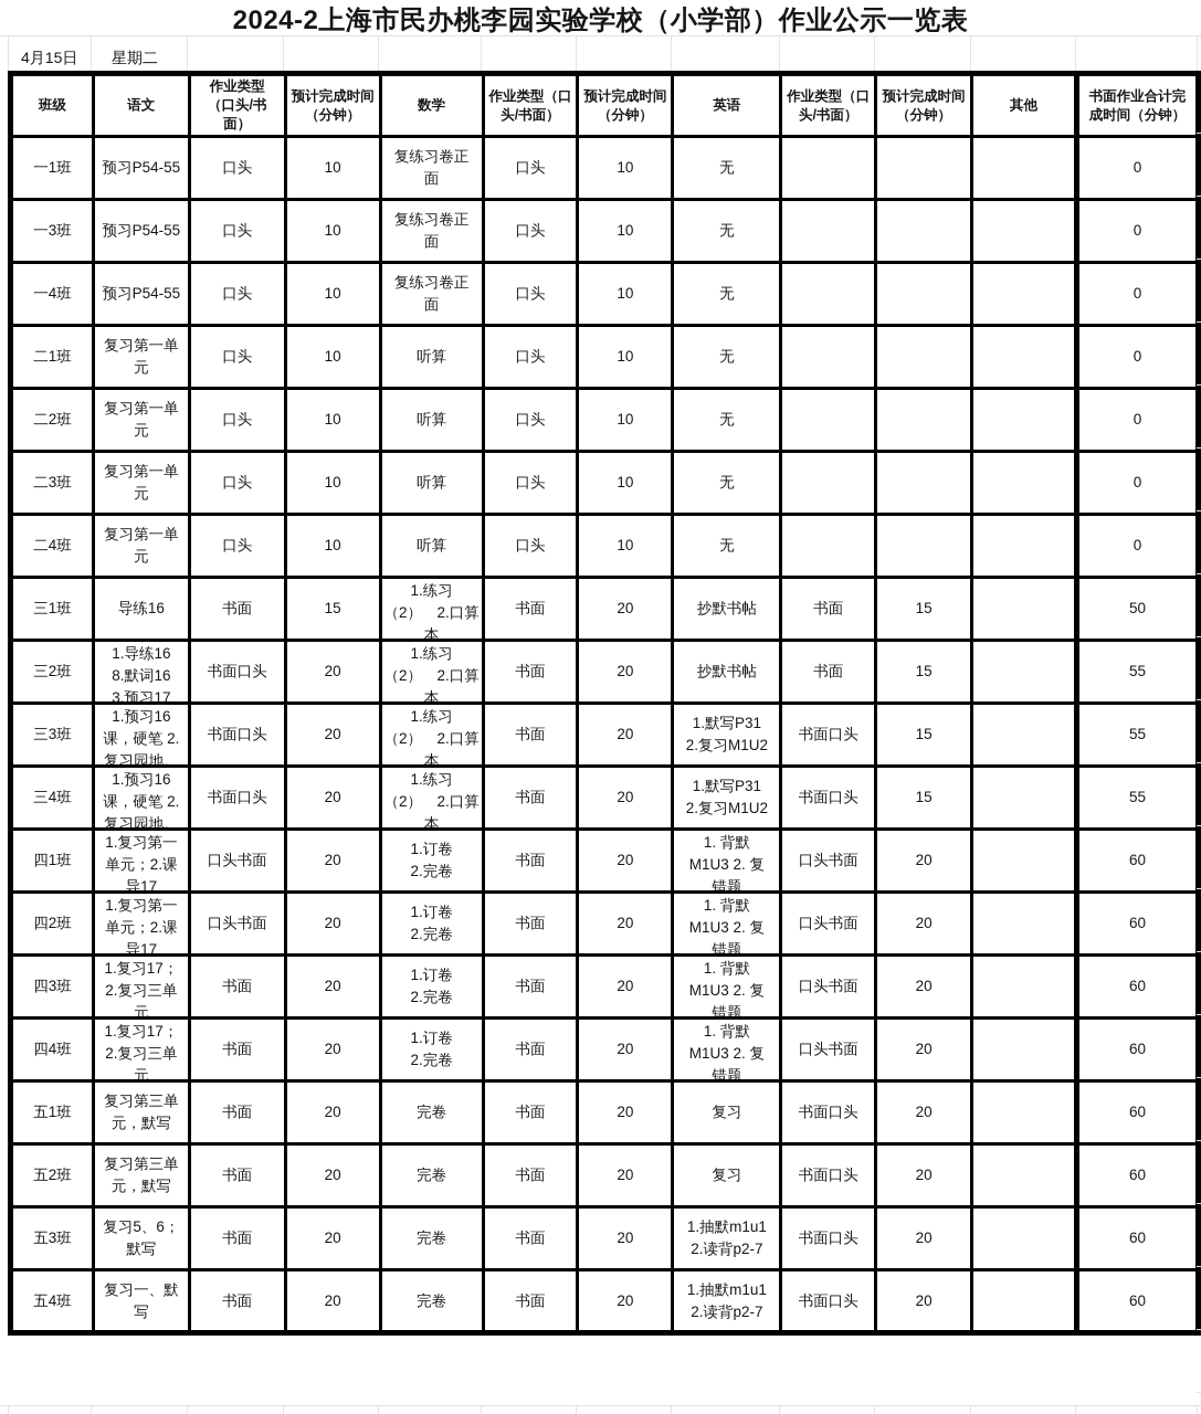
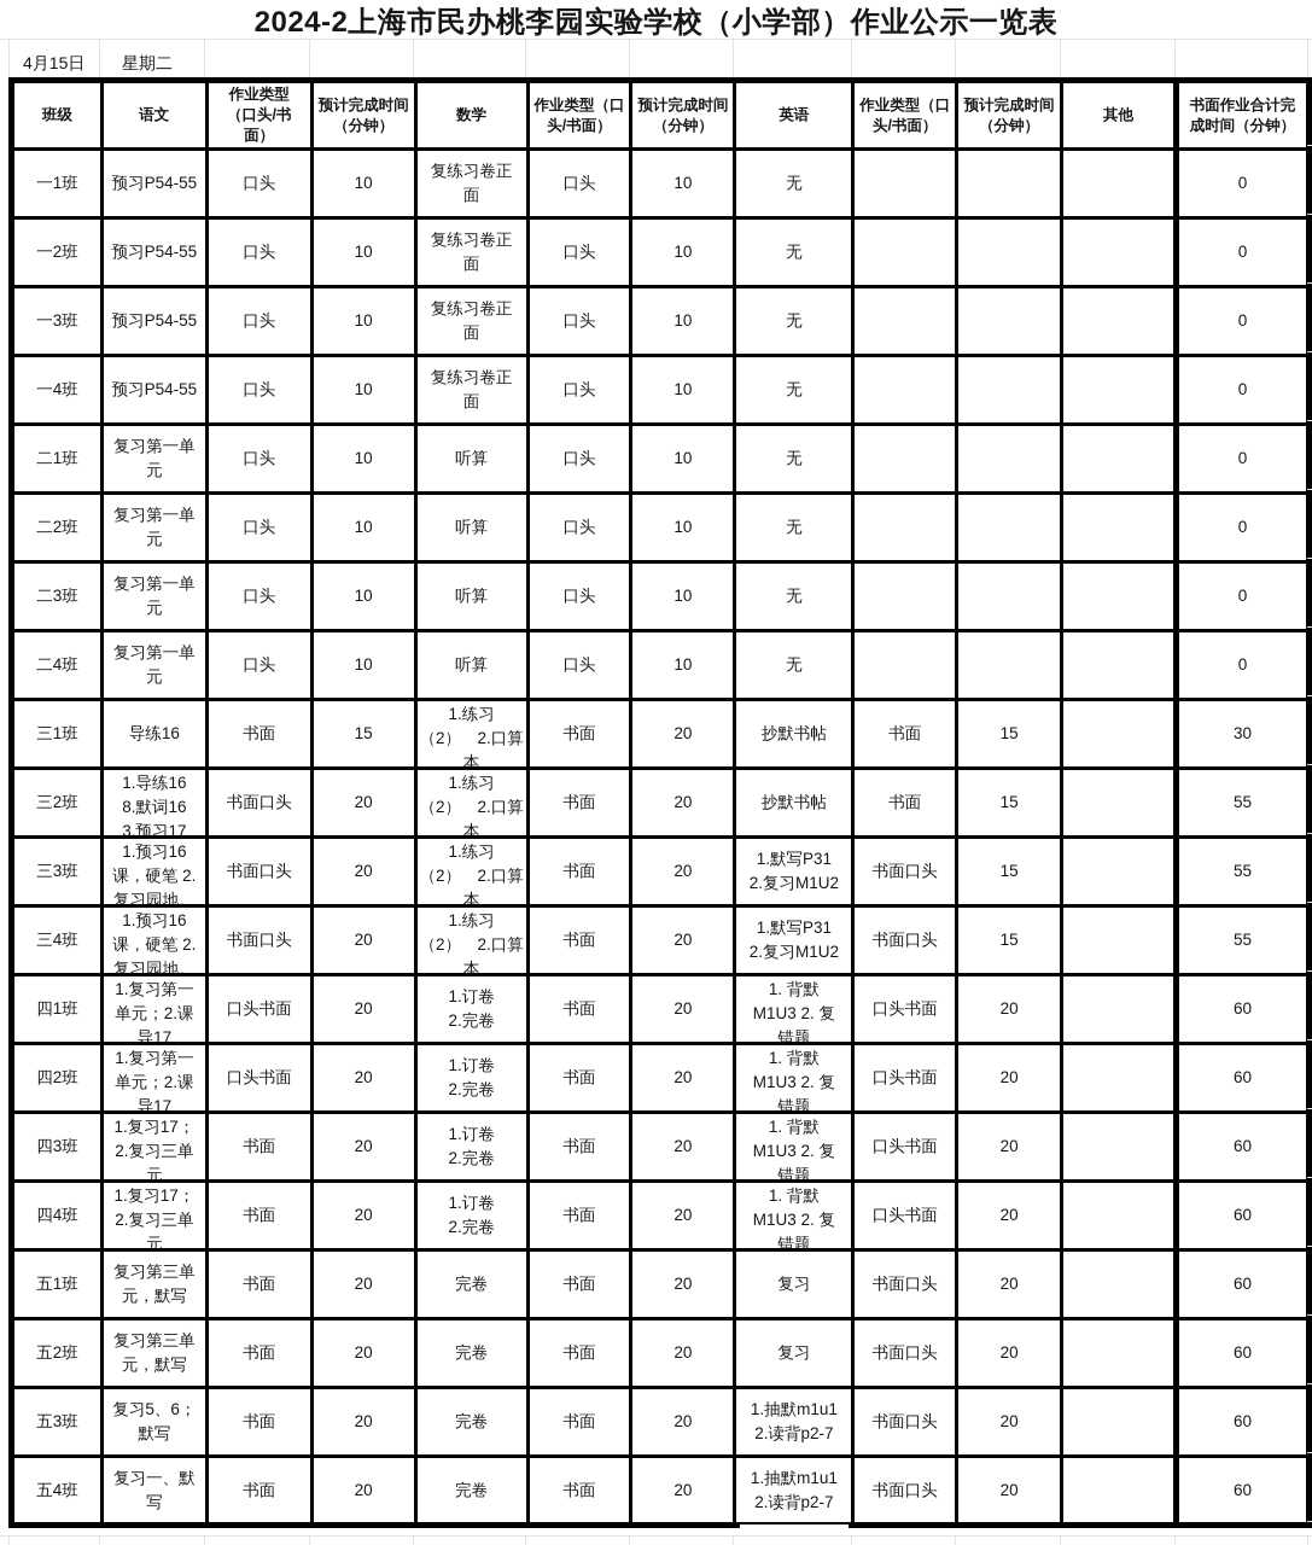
  2024-2上海市民办桃李园实验学校（小学部）作业公示一览表
  4月15日
  星期二
  班级	语文	作业类型 （口头/书 面）	预计完成时间 （分钟）	数学	作业类型（口 头/书面）	预计完成时间 （分钟）	英语	作业类型（口 头/书面）	预计完成时间 （分钟）	其他	书面作业合计完 成时间（分钟）
  一1班	预习P54-55	口头	10	复练习卷正 面	口头	10	无				0
+ 一2班	预习P54-55	口头	10	复练习卷正 面	口头	10	无				0
  一3班	预习P54-55	口头	10	复练习卷正 面	口头	10	无				0
  一4班	预习P54-55	口头	10	复练习卷正 面	口头	10	无				0
  二1班	复习第一单 元	口头	10	听算	口头	10	无				0
  二2班	复习第一单 元	口头	10	听算	口头	10	无				0
  二3班	复习第一单 元	口头	10	听算	口头	10	无				0
  二4班	复习第一单 元	口头	10	听算	口头	10	无				0
- 三1班	导练16	书面	15	1.练习 （2） 2.口算 本	书面	20	抄默书帖	书面	15		50
+ 三1班	导练16	书面	15	1.练习 （2） 2.口算 本	书面	20	抄默书帖	书面	15		30
  三2班	1.导练16 8.默词16 3.预习17	书面口头	20	1.练习 （2） 2.口算 本	书面	20	抄默书帖	书面	15		55
  三3班	1.预习16 课，硬笔 2. 复习园地。	书面口头	20	1.练习 （2） 2.口算 本	书面	20	1.默写P31 2.复习M1U2	书面口头	15		55
  三4班	1.预习16 课，硬笔 2. 复习园地。	书面口头	20	1.练习 （2） 2.口算 本	书面	20	1.默写P31 2.复习M1U2	书面口头	15		55
  四1班	1.复习第一 单元；2.课 导17	口头书面	20	1.订卷 2.完卷	书面	20	1. 背默 M1U3 2. 复 错题	口头书面	20		60
  四2班	1.复习第一 单元；2.课 导17	口头书面	20	1.订卷 2.完卷	书面	20	1. 背默 M1U3 2. 复 错题	口头书面	20		60
  四3班	1.复习17； 2.复习三单 元	书面	20	1.订卷 2.完卷	书面	20	1. 背默 M1U3 2. 复 错题	口头书面	20		60
  四4班	1.复习17； 2.复习三单 元	书面	20	1.订卷 2.完卷	书面	20	1. 背默 M1U3 2. 复 错题	口头书面	20		60
  五1班	复习第三单 元，默写	书面	20	完卷	书面	20	复习	书面口头	20		60
  五2班	复习第三单 元，默写	书面	20	完卷	书面	20	复习	书面口头	20		60
  五3班	复习5、6； 默写	书面	20	完卷	书面	20	1.抽默m1u1 2.读背p2-7	书面口头	20		60
  五4班	复习一、默 写	书面	20	完卷	书面	20	1.抽默m1u1 2.读背p2-7	书面口头	20		60
